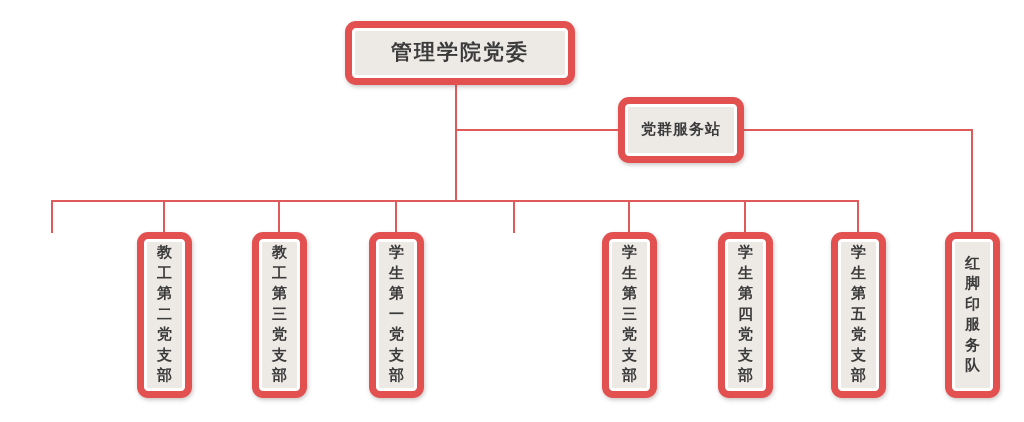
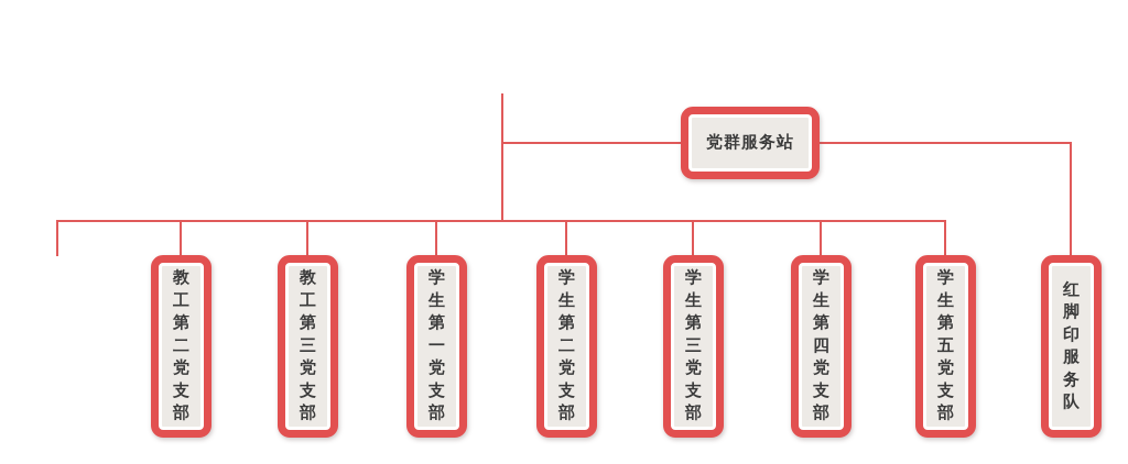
- 管理学院党委
  党群服务站
  教工第二党支部
  教工第三党支部
  学生第一党支部
+ 学生第二党支部
  学生第三党支部
  学生第四党支部
  学生第五党支部
  红脚印服务队
